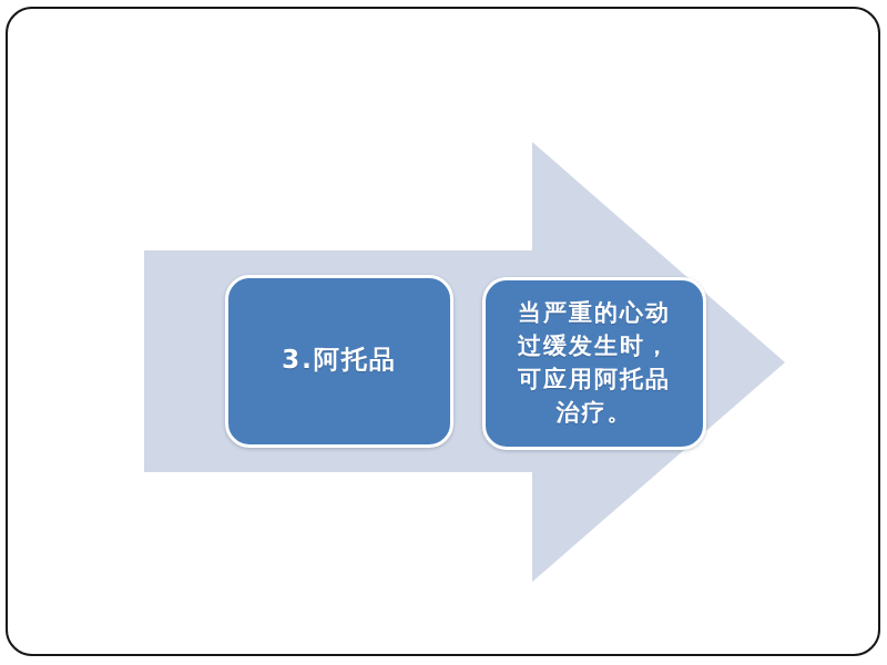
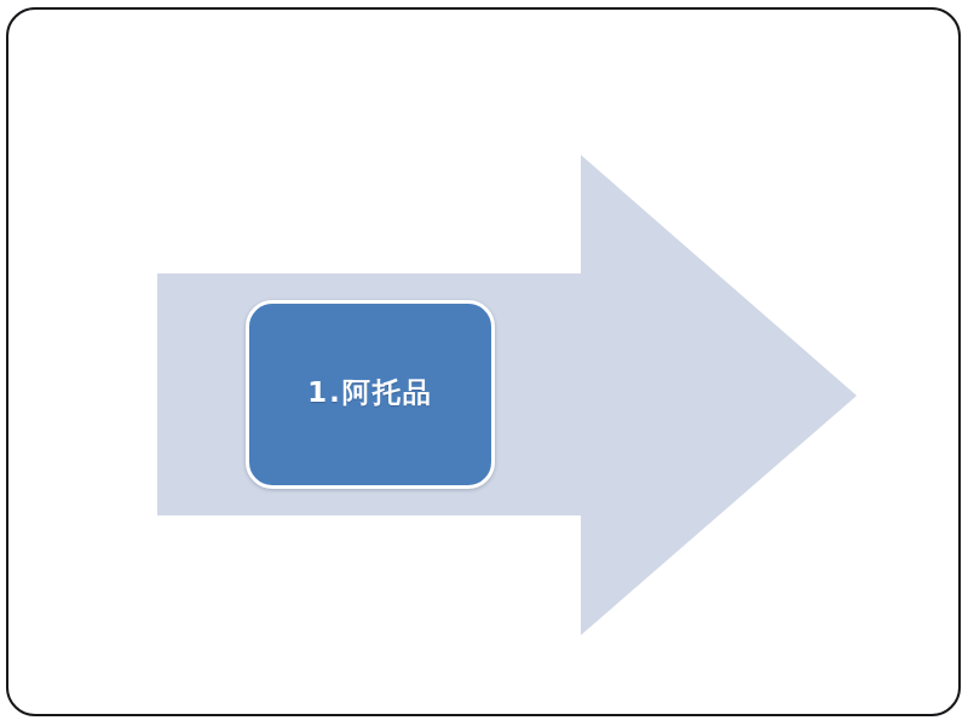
- 3.阿托品
+ 1.阿托品
- 当严重的心动
- 过缓发生时，
- 可应用阿托品
- 治疗。
